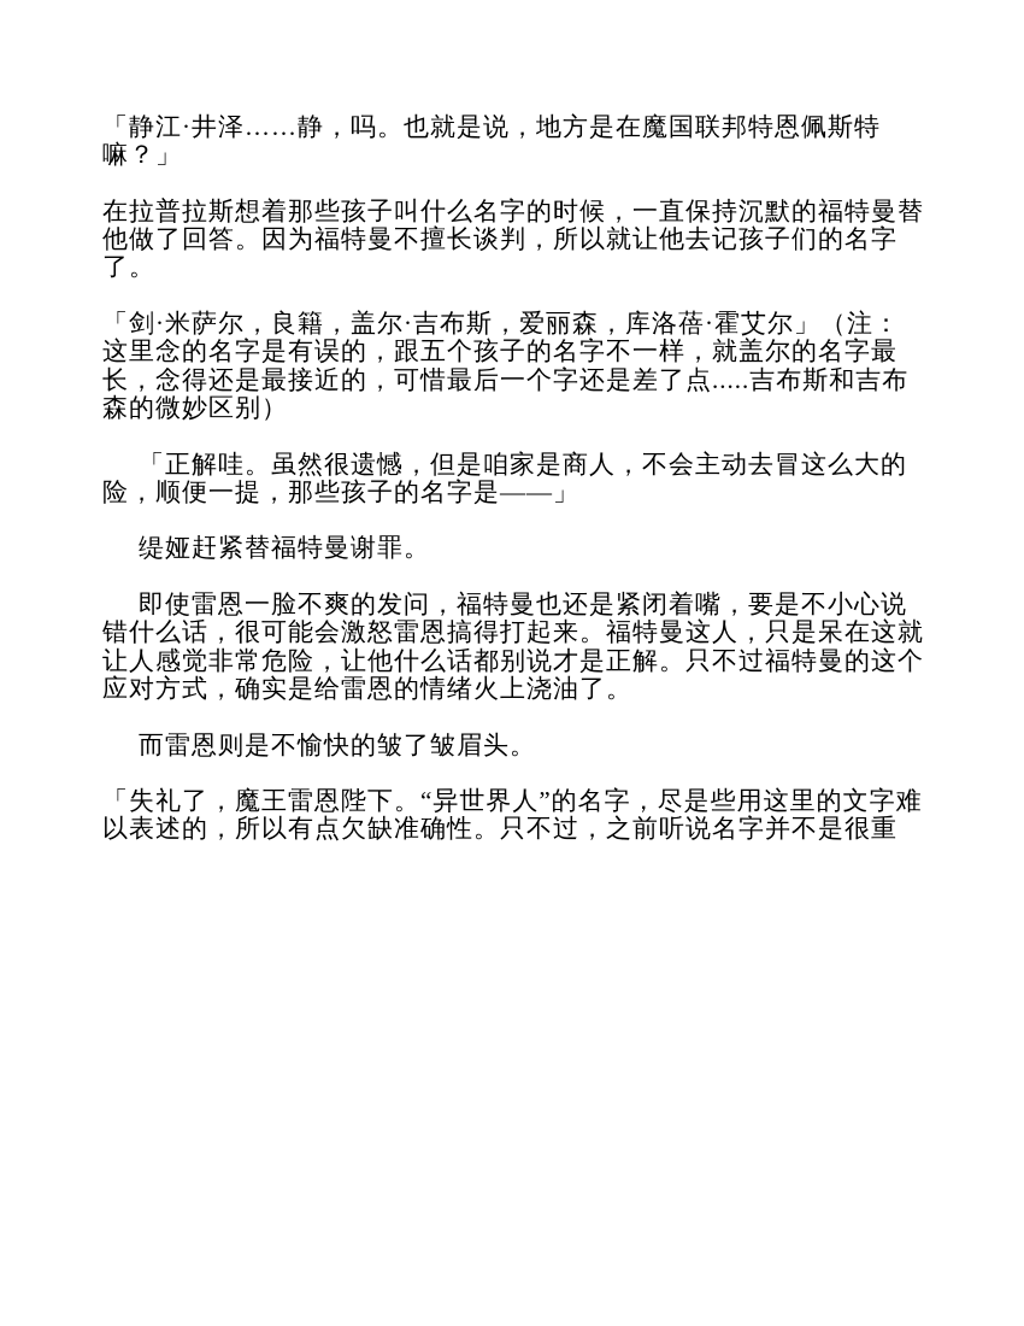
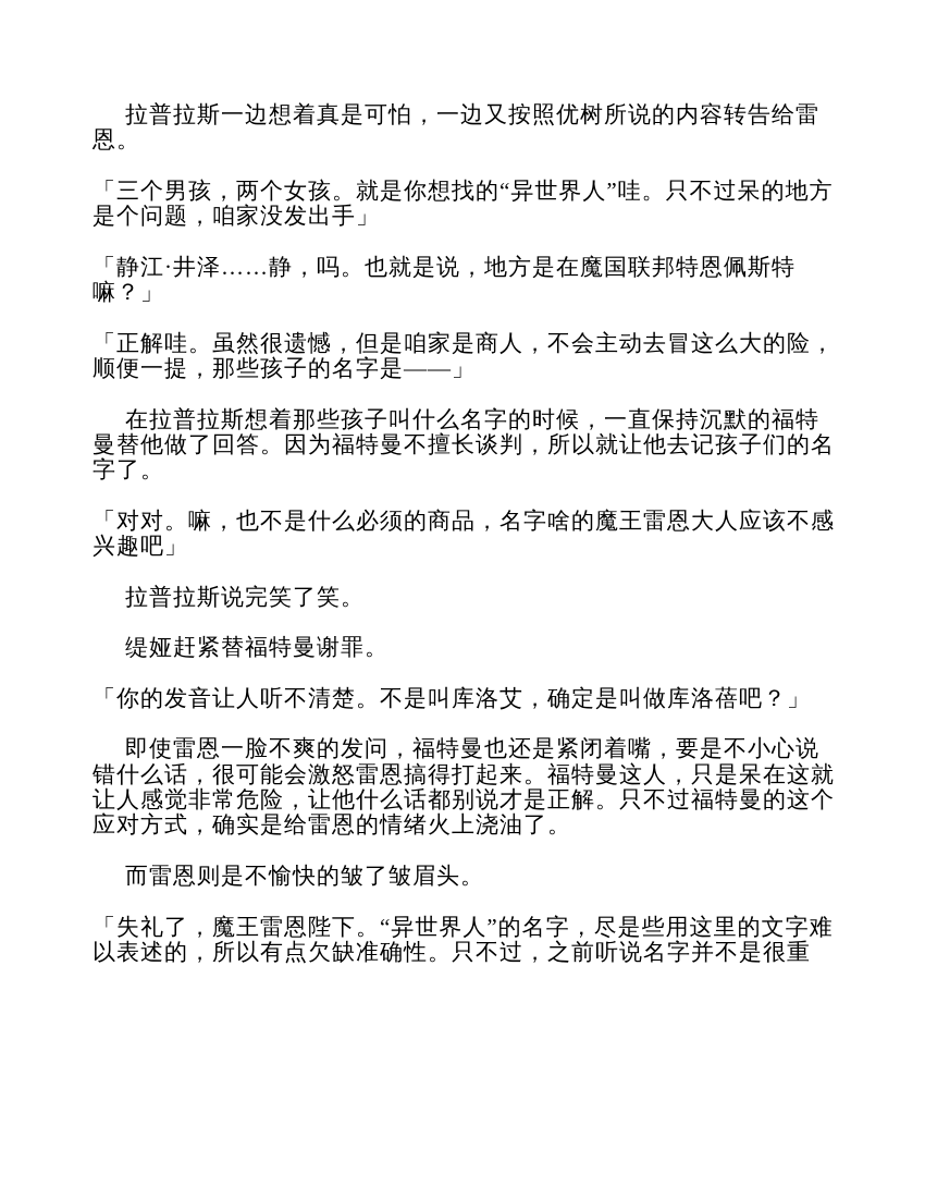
+ 拉普拉斯一边想着真是可怕，一边又按照优树所说的内容转告给雷恩。
+ 「三个男孩，两个女孩。就是你想找的“异世界人”哇。只不过呆的地方是个问题，咱家没发出手」
  「静江·井泽……静，吗。也就是说，地方是在魔国联邦特恩佩斯特嘛？」
- 在拉普拉斯想着那些孩子叫什么名字的时候，一直保持沉默的福特曼替他做了回答。因为福特曼不擅长谈判，所以就让他去记孩子们的名字了。
+ 「正解哇。虽然很遗憾，但是咱家是商人，不会主动去冒这么大的险，顺便一提，那些孩子的名字是——」
- 「剑·米萨尔，良籍，盖尔·吉布斯，爱丽森，库洛蓓·霍艾尔」（注：这里念的名字是有误的，跟五个孩子的名字不一样，就盖尔的名字最长，念得还是最接近的，可惜最后一个字还是差了点.....吉布斯和吉布森的微妙区别）
- 「正解哇。虽然很遗憾，但是咱家是商人，不会主动去冒这么大的险，顺便一提，那些孩子的名字是——」
+ 在拉普拉斯想着那些孩子叫什么名字的时候，一直保持沉默的福特曼替他做了回答。因为福特曼不擅长谈判，所以就让他去记孩子们的名字了。
+ 「对对。嘛，也不是什么必须的商品，名字啥的魔王雷恩大人应该不感兴趣吧」
+ 拉普拉斯说完笑了笑。
  缇娅赶紧替福特曼谢罪。
+ 「你的发音让人听不清楚。不是叫库洛艾，确定是叫做库洛蓓吧？」
  即使雷恩一脸不爽的发问，福特曼也还是紧闭着嘴，要是不小心说错什么话，很可能会激怒雷恩搞得打起来。福特曼这人，只是呆在这就让人感觉非常危险，让他什么话都别说才是正解。只不过福特曼的这个应对方式，确实是给雷恩的情绪火上浇油了。
  而雷恩则是不愉快的皱了皱眉头。
  「失礼了，魔王雷恩陛下。“异世界人”的名字，尽是些用这里的文字难以表述的，所以有点欠缺准确性。只不过，之前听说名字并不是很重
